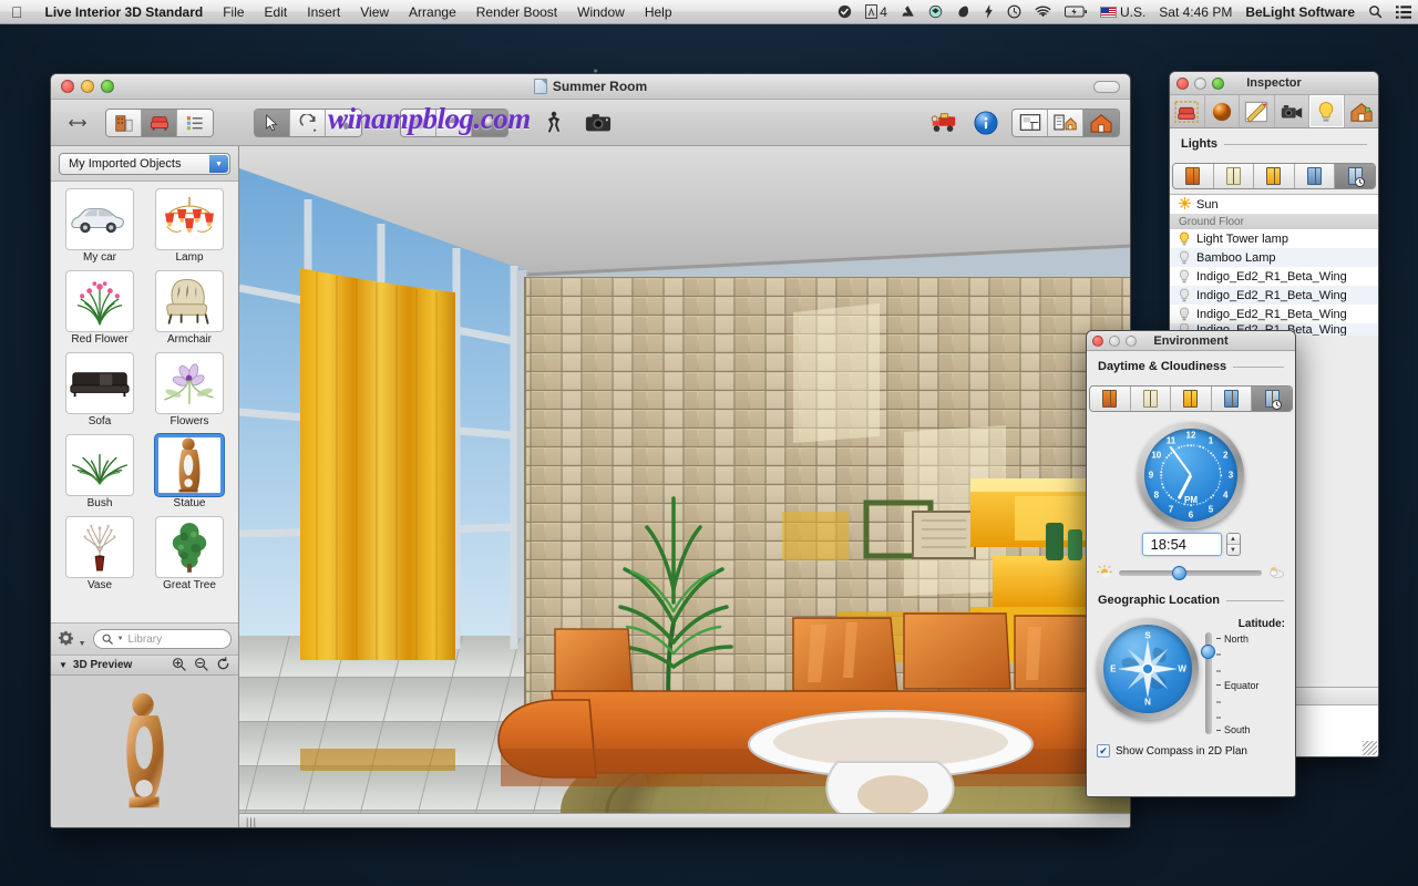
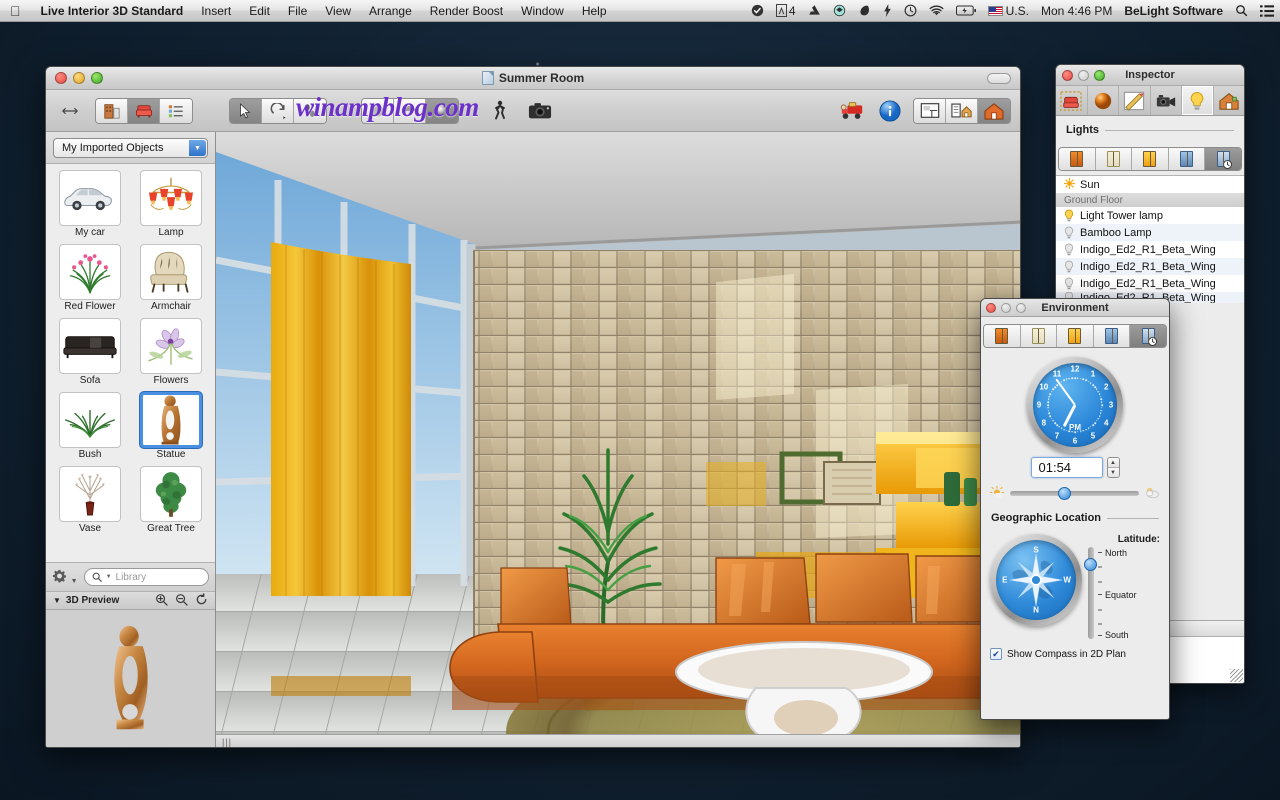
  
  Live Interior 3D Standard
- File
+ Insert
  Edit
- Insert
+ File
  View
  Arrange
  Render Boost
  Window
  Help
  4
  U.S.
- Sat 4:46 PM
+ Mon 4:46 PM
  BeLight Software
  Summer Room
  winampblog.com
  My Imported Objects
  My car
  Lamp
  Red Flower
  Armchair
  Sofa
  Flowers
  Bush
  Statue
  Vase
  Great Tree
  Library
  ▼
  3D Preview
  |||
  Inspector
  Lights
  Sun
  Ground Floor
  Light Tower lamp
  Bamboo Lamp
  Indigo_Ed2_R1_Beta_Wing
  Indigo_Ed2_R1_Beta_Wing
  Indigo_Ed2_R1_Beta_Wing
  Environment
- Daytime & Cloudiness
  PM
  12
  1
  2
  3
  4
  5
  6
  7
  8
  9
  10
  11
- 18:54
+ 01:54
  Geographic Location
  S
  N
  E
  W
  Latitude:
  North
  Equator
  South
  ✔
  Show Compass in 2D Plan
